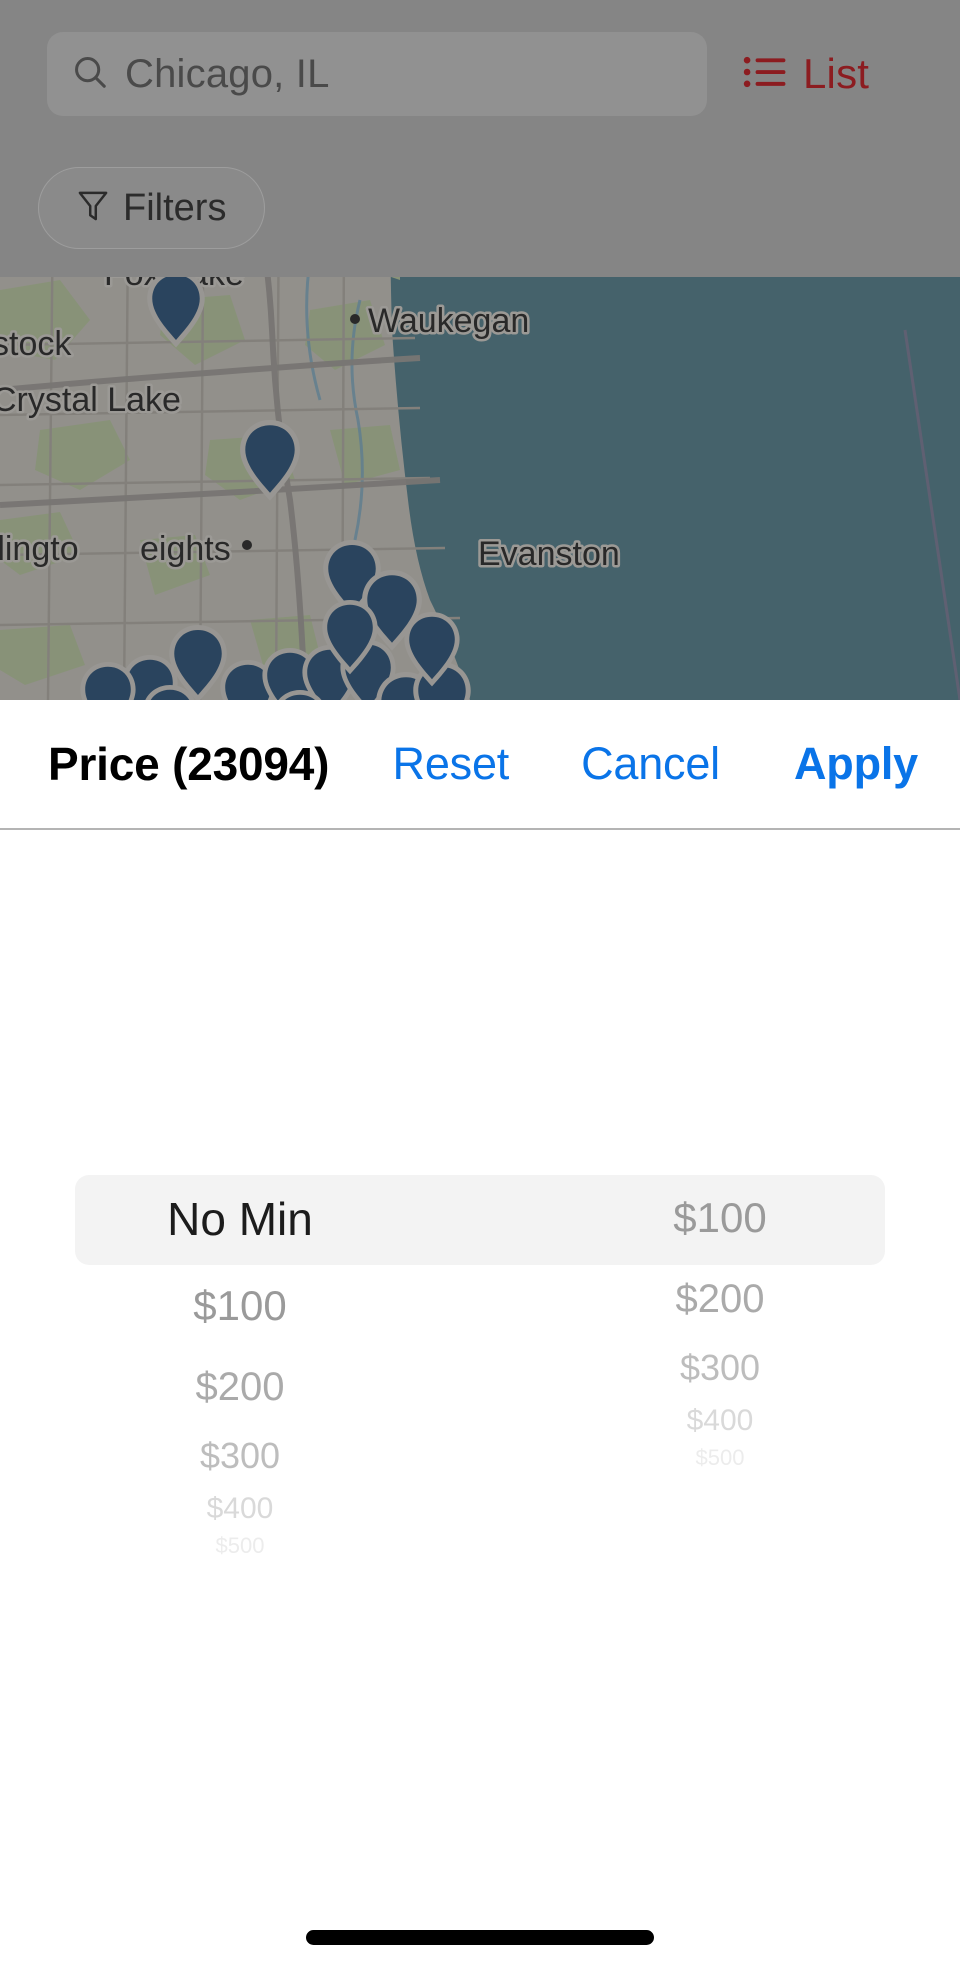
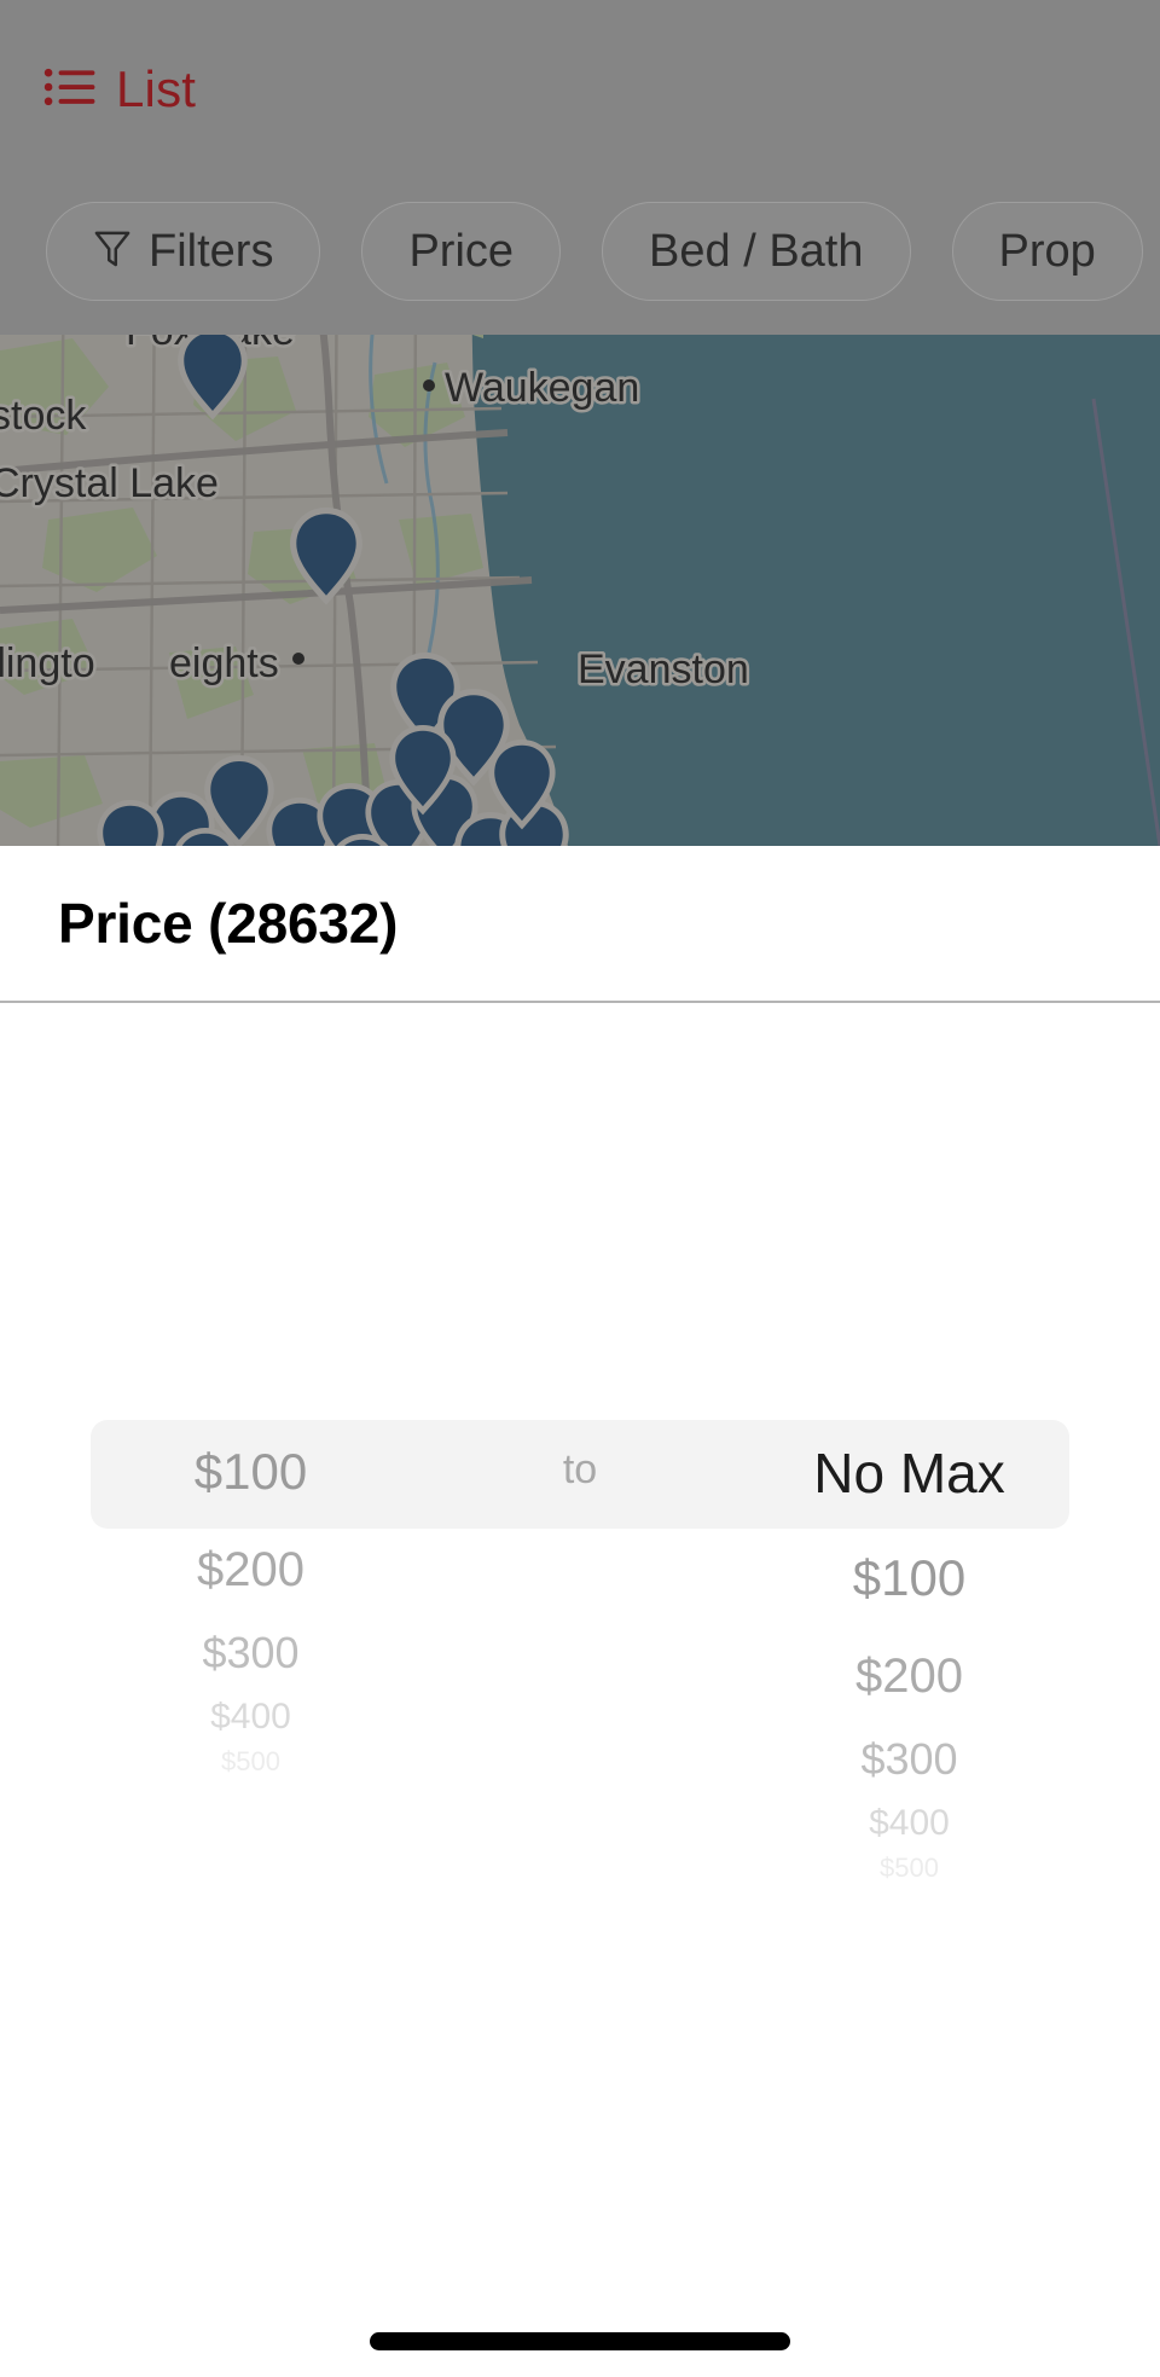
  stock
  Crystal Lake
  Waukegan
  lingto
  eights
  Evanston
- Chicago, IL
  List
  Filters
+ Price
+ Bed / Bath
+ Prop
- Price (23094)
+ Price (28632)
- Reset
- Cancel
- Apply
- No Min
  $100
  $200
  $300
  $400
+ to
+ No Max
  $100
  $200
  $300
  $400
